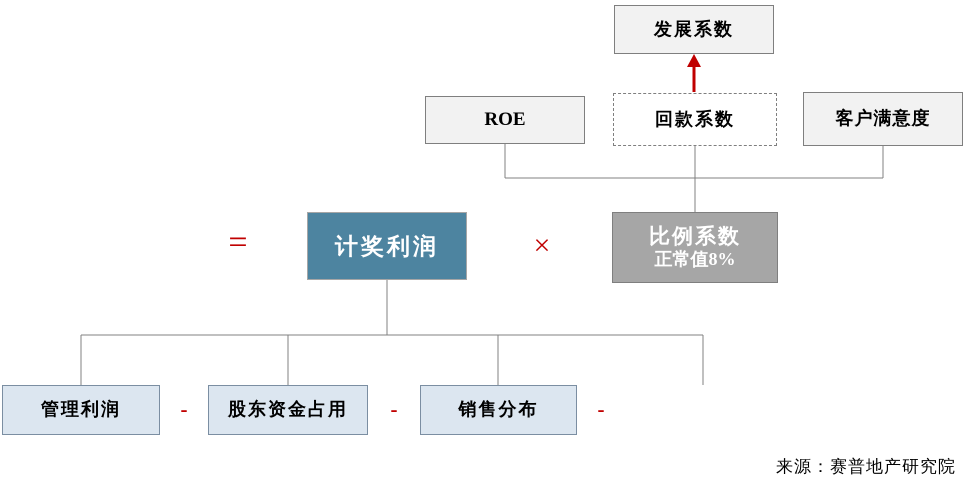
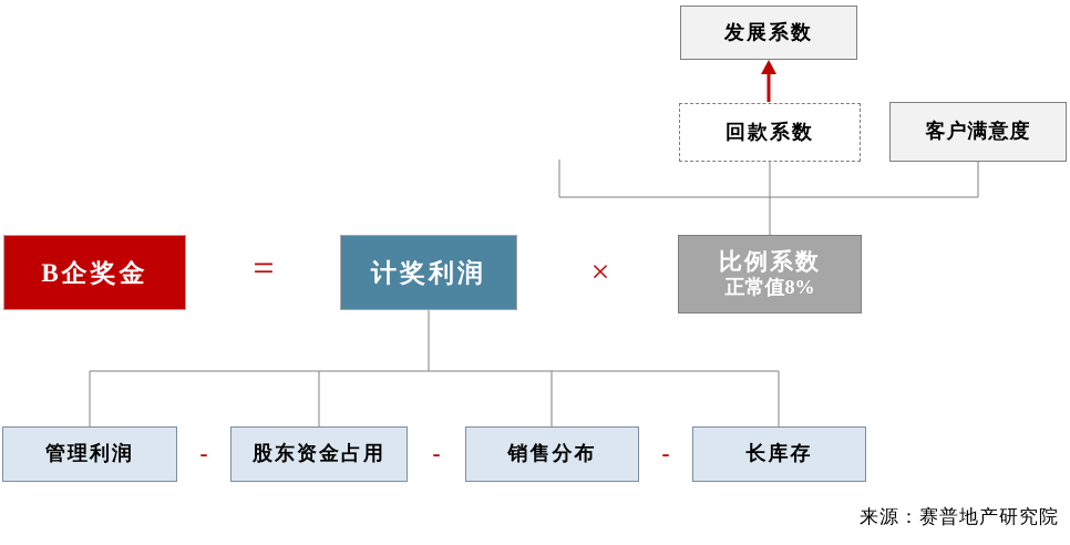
  发展系数
- ROE
  回款系数
  客户满意度
+ B企奖金
  =
  计奖利润
  ×
  比例系数
  正常值8%
  管理利润
  -
  股东资金占用
  -
  销售分布
  -
+ 长库存
  来源：赛普地产研究院
